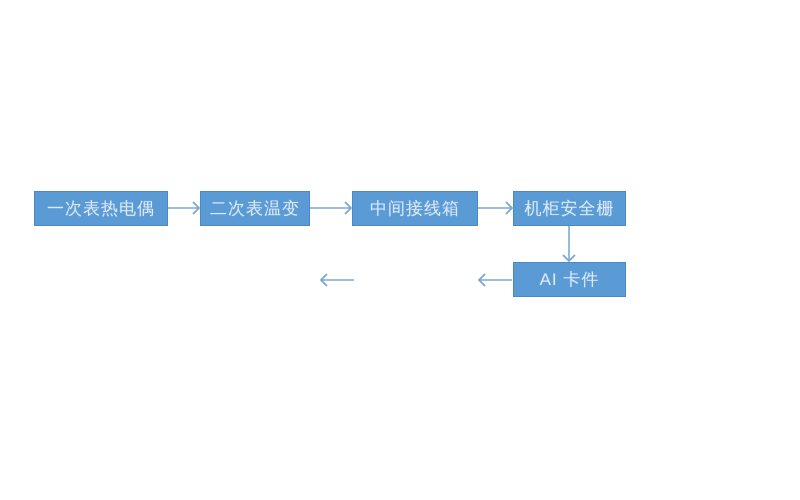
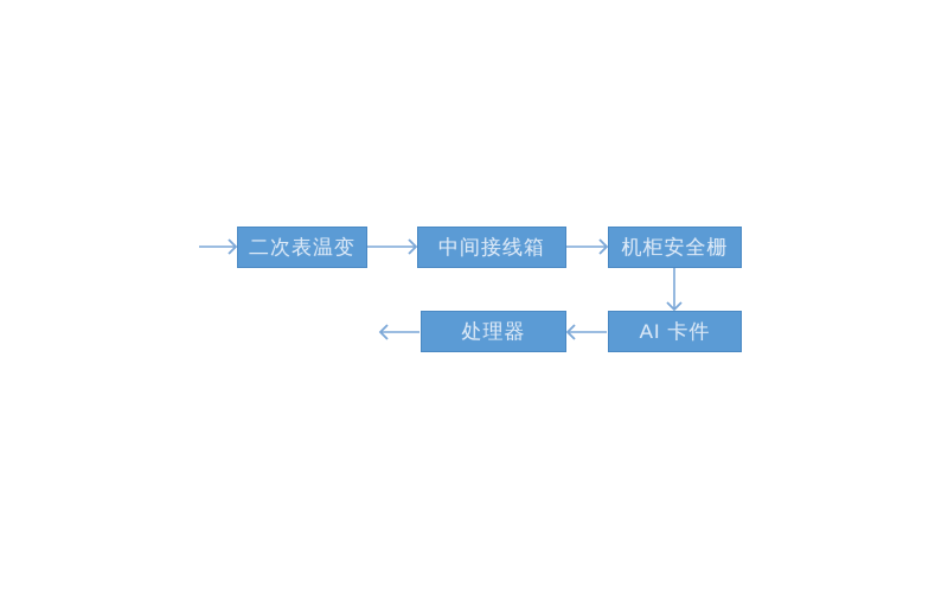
- 一次表热电偶
  二次表温变
  中间接线箱
  机柜安全栅
  AI 卡件
+ 处理器
